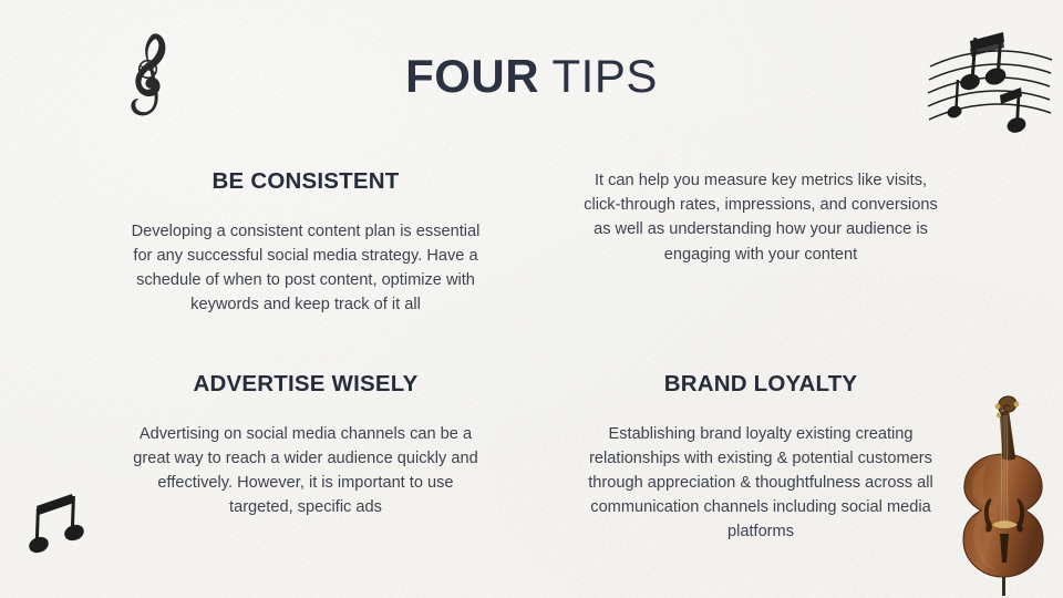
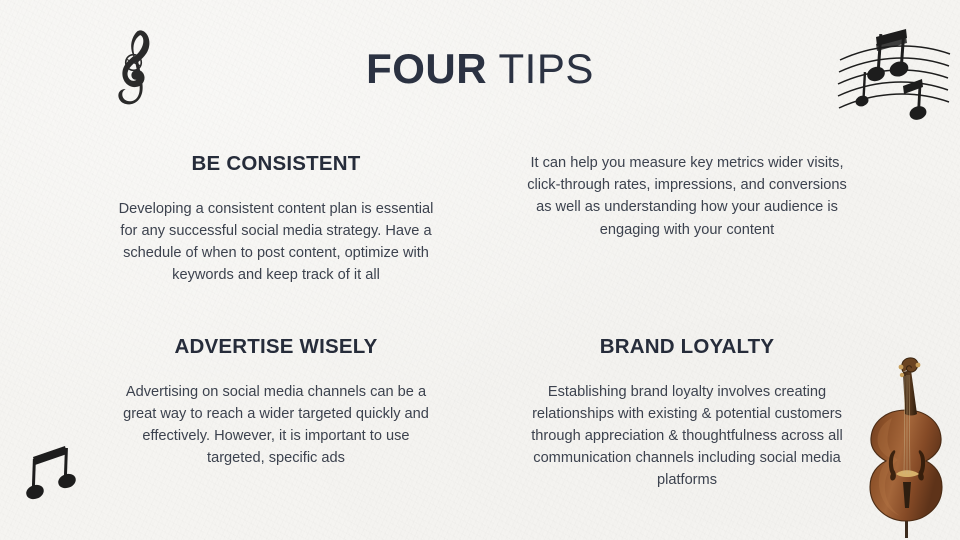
  FOUR TIPS
  BE CONSISTENT
  Developing a consistent content plan is essential for any successful social media strategy. Have a schedule of when to post content, optimize with keywords and keep track of it all
- It can help you measure key metrics like visits, click-through rates, impressions, and conversions as well as understanding how your audience is engaging with your content
+ It can help you measure key metrics wider visits, click-through rates, impressions, and conversions as well as understanding how your audience is engaging with your content
  ADVERTISE WISELY
- Advertising on social media channels can be a great way to reach a wider audience quickly and effectively. However, it is important to use targeted, specific ads
+ Advertising on social media channels can be a great way to reach a wider targeted quickly and effectively. However, it is important to use targeted, specific ads
  BRAND LOYALTY
- Establishing brand loyalty existing creating relationships with existing & potential customers through appreciation & thoughtfulness across all communication channels including social media platforms
+ Establishing brand loyalty involves creating relationships with existing & potential customers through appreciation & thoughtfulness across all communication channels including social media platforms
